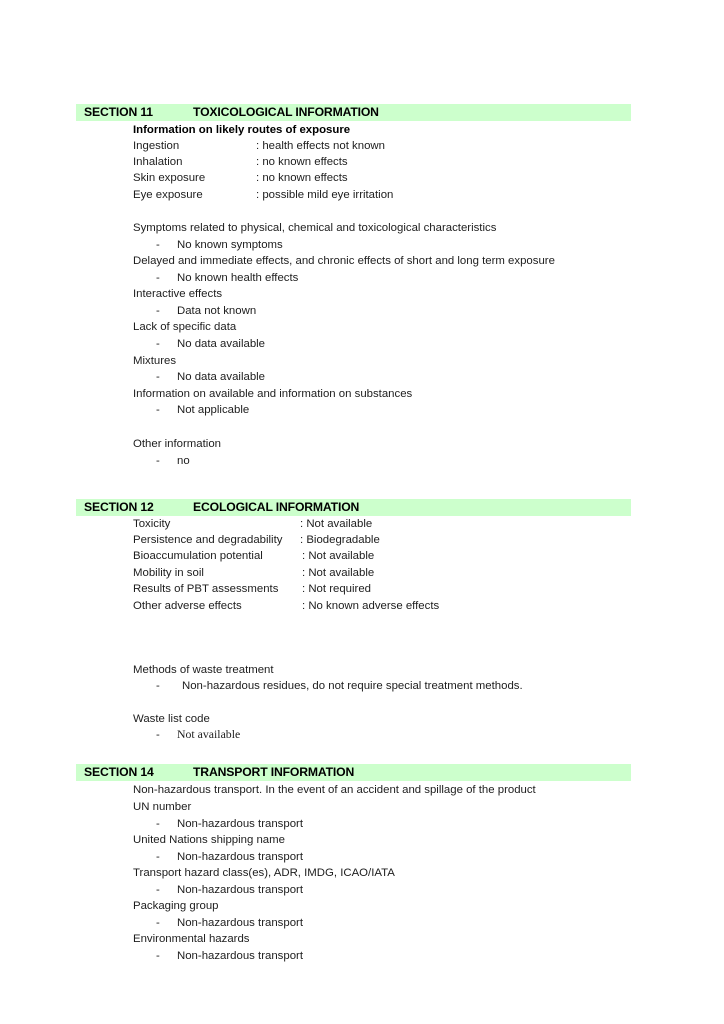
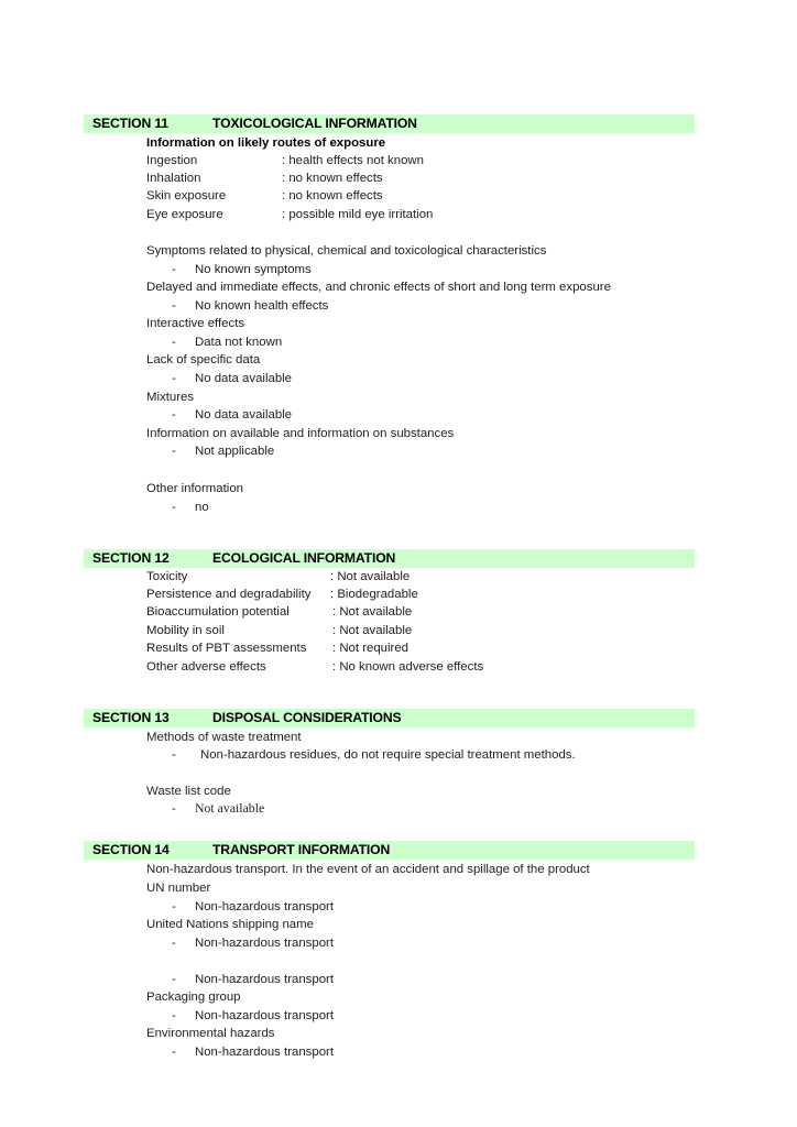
  SECTION 11
  TOXICOLOGICAL INFORMATION
  Information on likely routes of exposure
  Ingestion
  : health effects not known
  Inhalation
  : no known effects
  Skin exposure
  : no known effects
  Eye exposure
  : possible mild eye irritation
  Symptoms related to physical, chemical and toxicological characteristics
  -
  No known symptoms
  Delayed and immediate effects, and chronic effects of short and long term exposure
  -
  No known health effects
  Interactive effects
  -
  Data not known
  Lack of specific data
  -
  No data available
  Mixtures
  -
  No data available
  Information on available and information on substances
  -
  Not applicable
  Other information
  -
  no
  SECTION 12
  ECOLOGICAL INFORMATION
  Toxicity
  : Not available
  Persistence and degradability
  : Biodegradable
  Bioaccumulation potential
  : Not available
  Mobility in soil
  : Not available
  Results of PBT assessments
  : Not required
  Other adverse effects
  : No known adverse effects
+ SECTION 13
+ DISPOSAL CONSIDERATIONS
  Methods of waste treatment
  -
  Non-hazardous residues, do not require special treatment methods.
  Waste list code
  -
  Not available
  SECTION 14
  TRANSPORT INFORMATION
  Non-hazardous transport. In the event of an accident and spillage of the product
  UN number
  -
  Non-hazardous transport
  United Nations shipping name
  -
  Non-hazardous transport
- Transport hazard class(es), ADR, IMDG, ICAO/IATA
  -
  Non-hazardous transport
  Packaging group
  -
  Non-hazardous transport
  Environmental hazards
  -
  Non-hazardous transport
